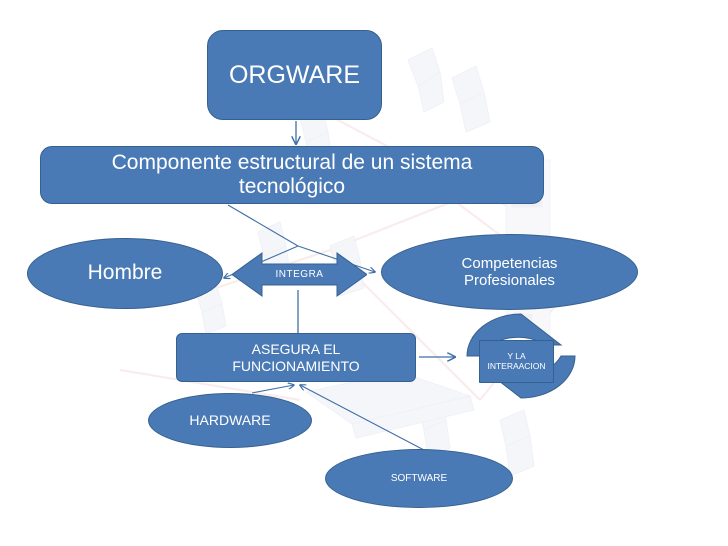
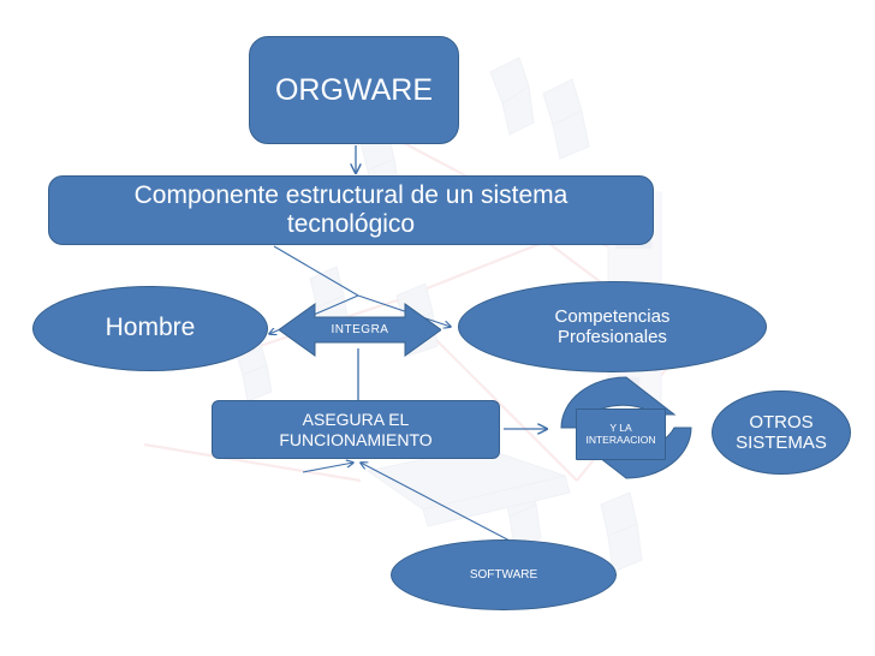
  ORGWARE
  Componente estructural de un sistema tecnológico
  Hombre
  Competencias
  Profesionales
  INTEGRA
  ASEGURA EL
  FUNCIONAMIENTO
- HARDWARE
  SOFTWARE
  Y LA
  INTERAACION
+ OTROS
+ SISTEMAS
